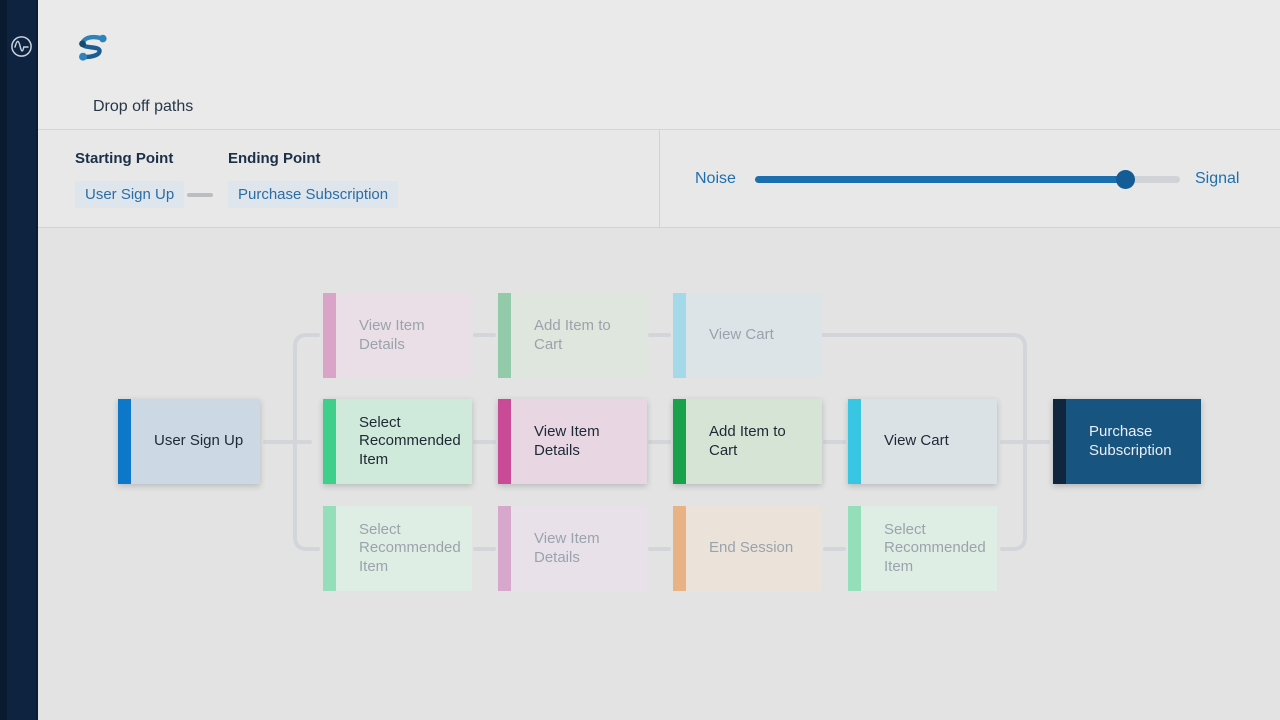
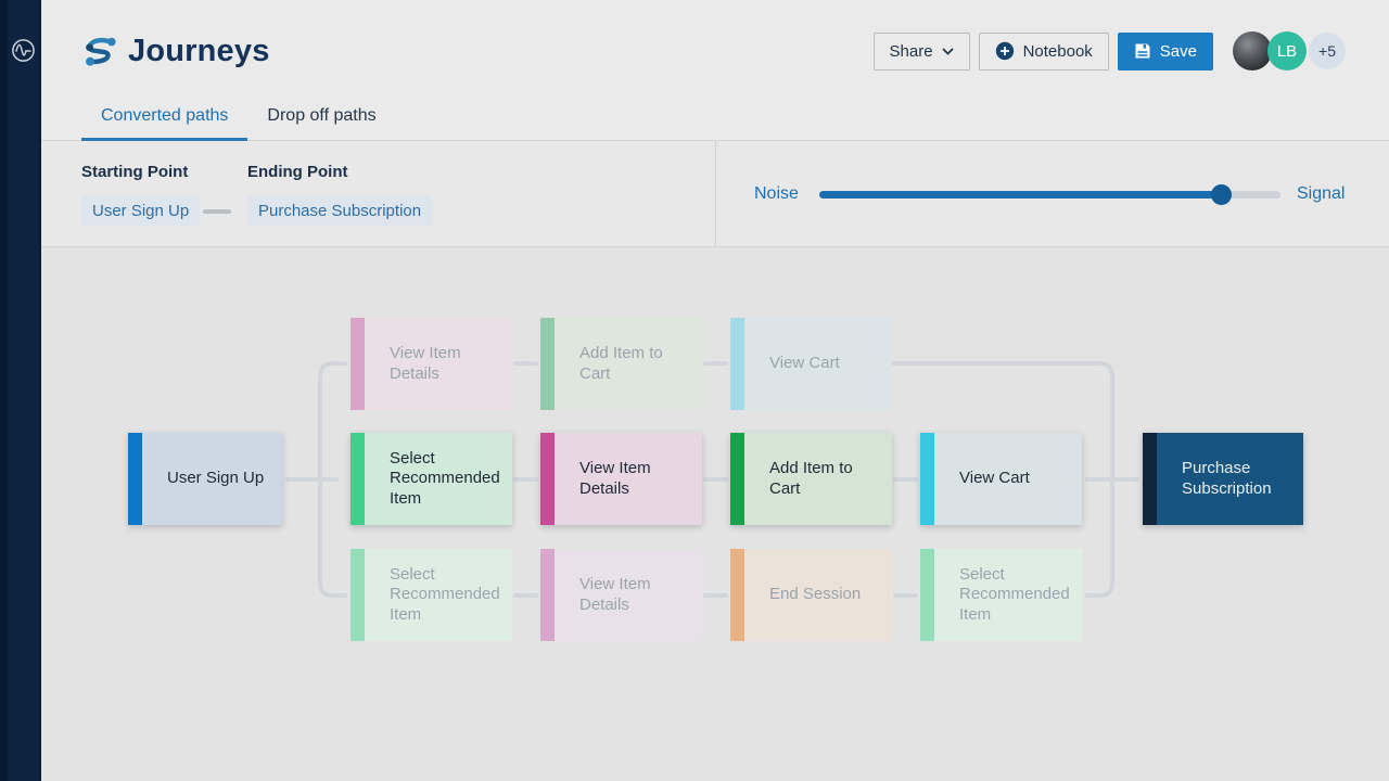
+ Journeys
+ Share
+ Notebook
+ Save
+ LB
+ +5
+ Converted paths
  Drop off paths
  Starting Point
  Ending Point
  User Sign Up
  Purchase Subscription
  Noise
  Signal
  View Item Details
  Add Item to Cart
  View Cart
  User Sign Up
  Select Recommended Item
  View Item Details
  Add Item to Cart
  View Cart
  Purchase Subscription
  Select Recommended Item
  View Item Details
  End Session
  Select Recommended Item
